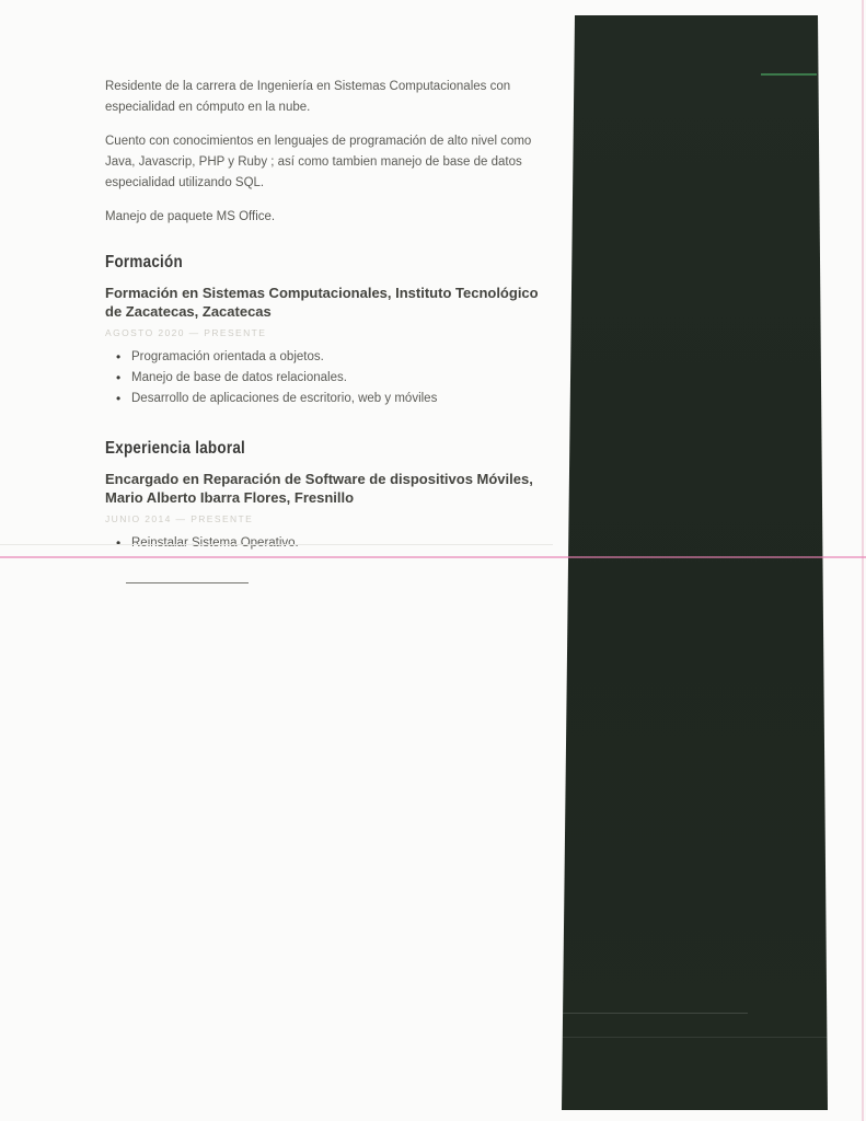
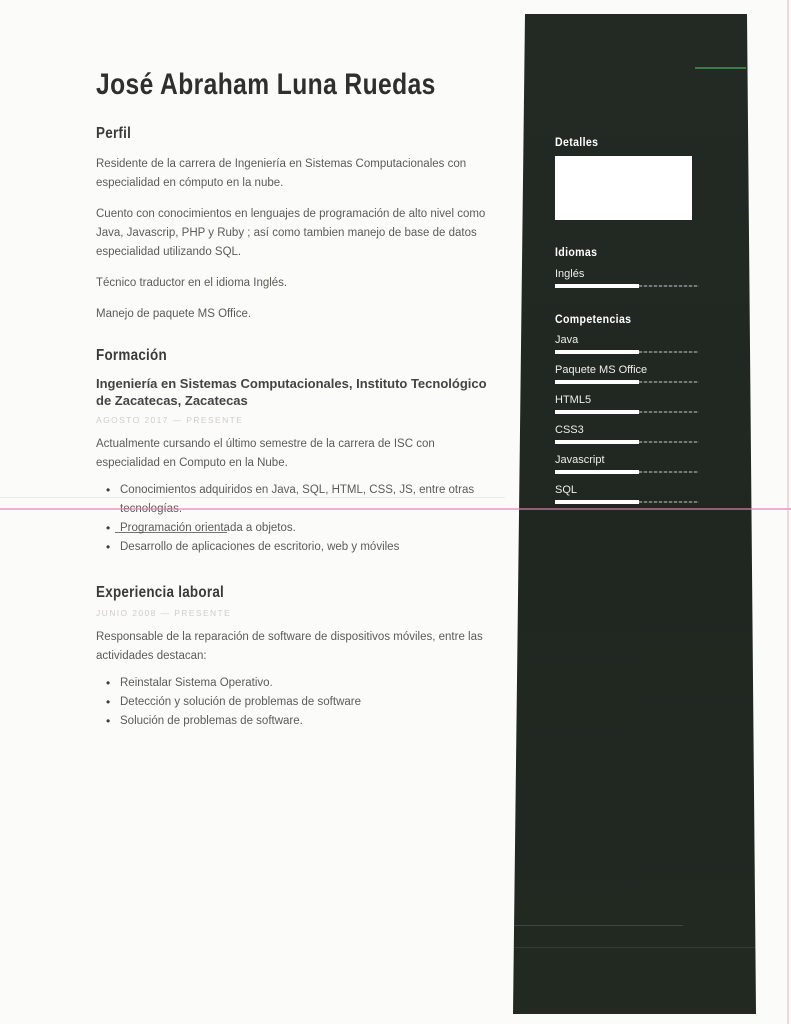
+ José Abraham Luna Ruedas
+ Perfil
  Residente de la carrera de Ingeniería en Sistemas Computacionales con especialidad en cómputo en la nube.
  Cuento con conocimientos en lenguajes de programación de alto nivel como Java, Javascrip, PHP y Ruby ; así como tambien manejo de base de datos especialidad utilizando SQL.
+ Técnico traductor en el idioma Inglés.
  Manejo de paquete MS Office.
  Formación
- Formación en Sistemas Computacionales, Instituto Tecnológico de Zacatecas, Zacatecas
+ Ingeniería en Sistemas Computacionales, Instituto Tecnológico de Zacatecas, Zacatecas
- AGOSTO 2020 — PRESENTE
+ AGOSTO 2017 — PRESENTE
+ Actualmente cursando el último semestre de la carrera de ISC con especialidad en Computo en la Nube.
+ Conocimientos adquiridos en Java, SQL, HTML, CSS, JS, entre otras tecnologías.
  Programación orientada a objetos.
- Manejo de base de datos relacionales.
  Desarrollo de aplicaciones de escritorio, web y móviles
  Experiencia laboral
- Encargado en Reparación de Software de dispositivos Móviles, Mario Alberto Ibarra Flores, Fresnillo
- JUNIO 2014 — PRESENTE
+ JUNIO 2008 — PRESENTE
+ Responsable de la reparación de software de dispositivos móviles, entre las actividades destacan:
  Reinstalar Sistema Operativo.
+ Detección y solución de problemas de software
+ Solución de problemas de software.
+ Detalles
+ Idiomas
+ Inglés
+ Competencias
+ Java
+ Paquete MS Office
+ HTML5
+ CSS3
+ Javascript
+ SQL
